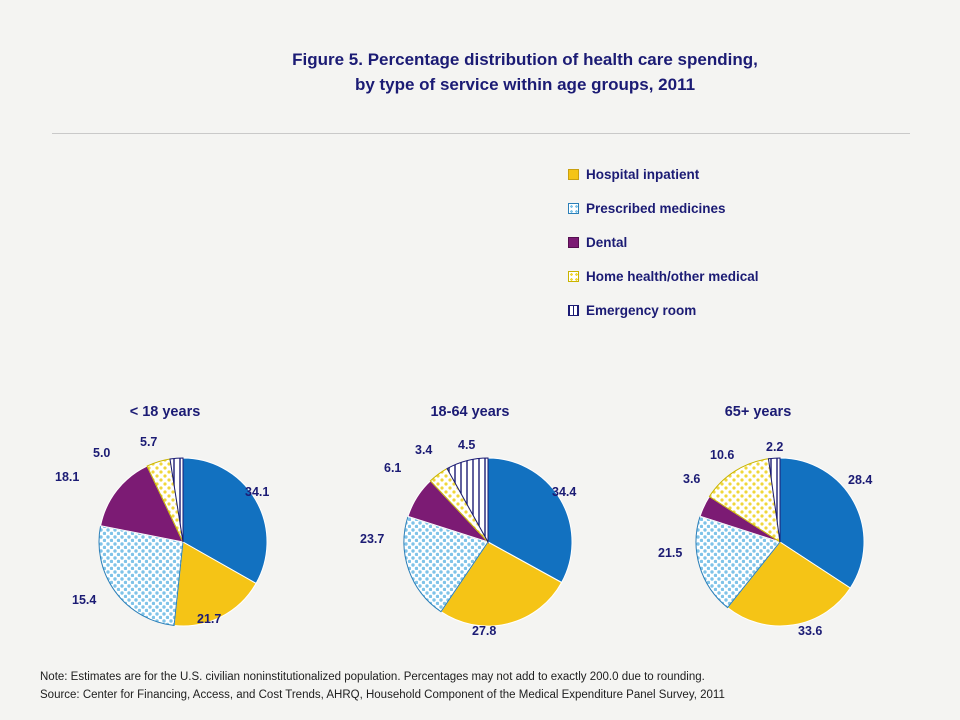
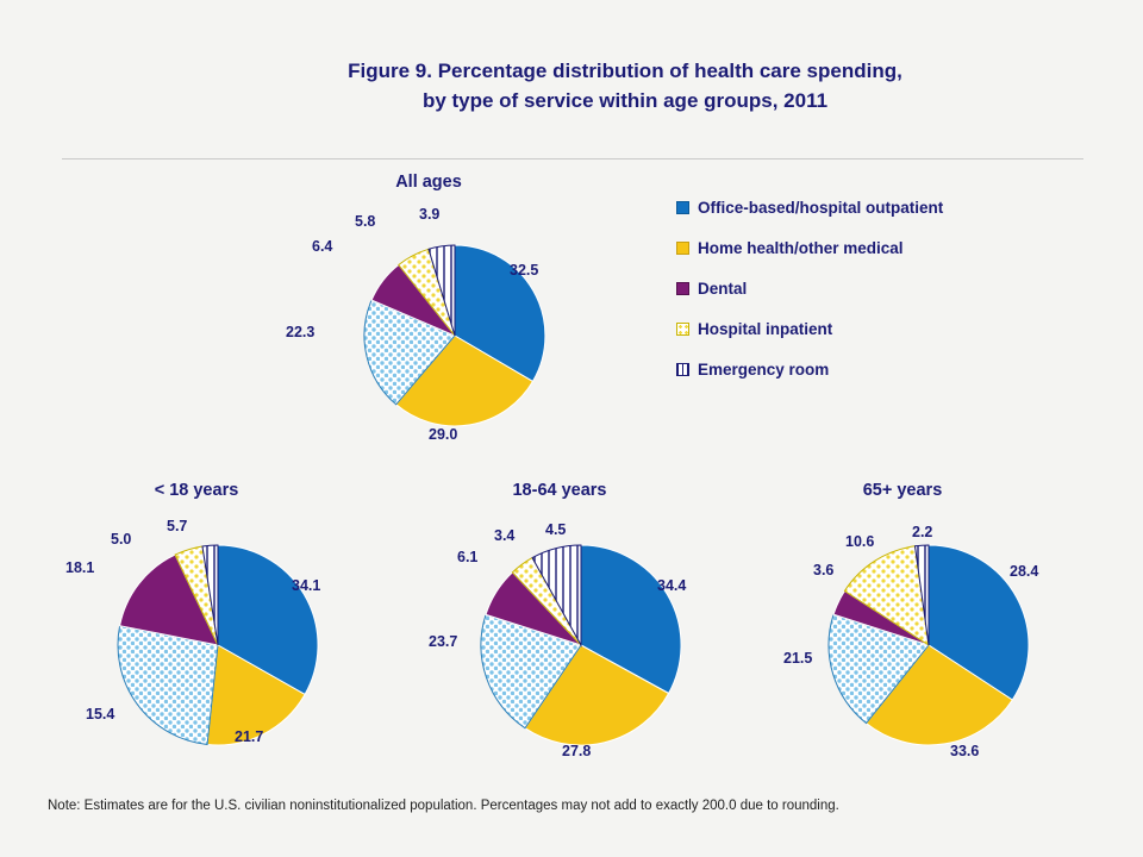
- Figure 5. Percentage distribution of health care spending,
+ Figure 9. Percentage distribution of health care spending,
  by type of service within age groups, 2011
+ All ages
+ 32.5
+ 29.0
+ 22.3
+ 6.4
+ 5.8
+ 3.9
+ Office-based/hospital outpatient
- Hospital inpatient
+ Home health/other medical
- Prescribed medicines
  Dental
- Home health/other medical
+ Hospital inpatient
  Emergency room
  < 18 years
  34.1
  21.7
  15.4
  18.1
  5.0
  5.7
  18-64 years
  34.4
  27.8
  23.7
  6.1
  3.4
  4.5
  65+ years
  28.4
  33.6
  21.5
  3.6
  10.6
  2.2
  Note: Estimates are for the U.S. civilian noninstitutionalized population. Percentages may not add to exactly 200.0 due to rounding.
- Source: Center for Financing, Access, and Cost Trends, AHRQ, Household Component of the Medical Expenditure Panel Survey, 2011
